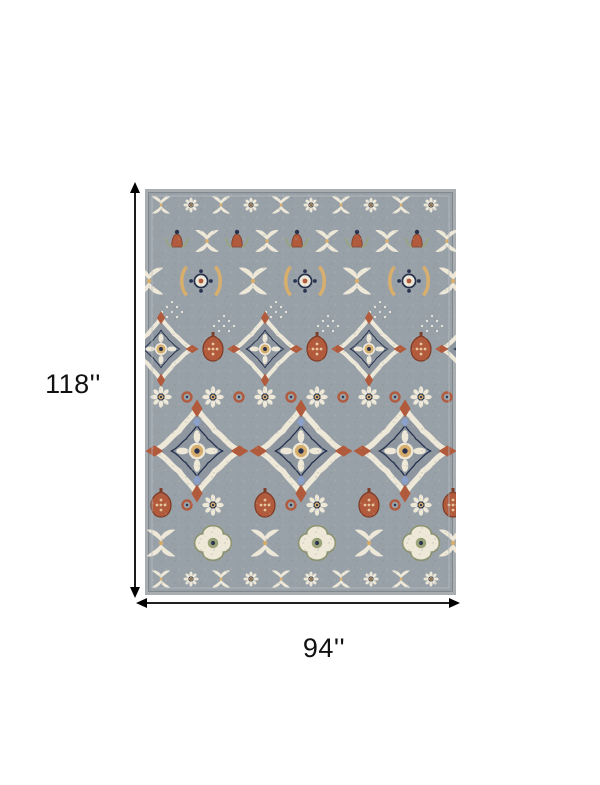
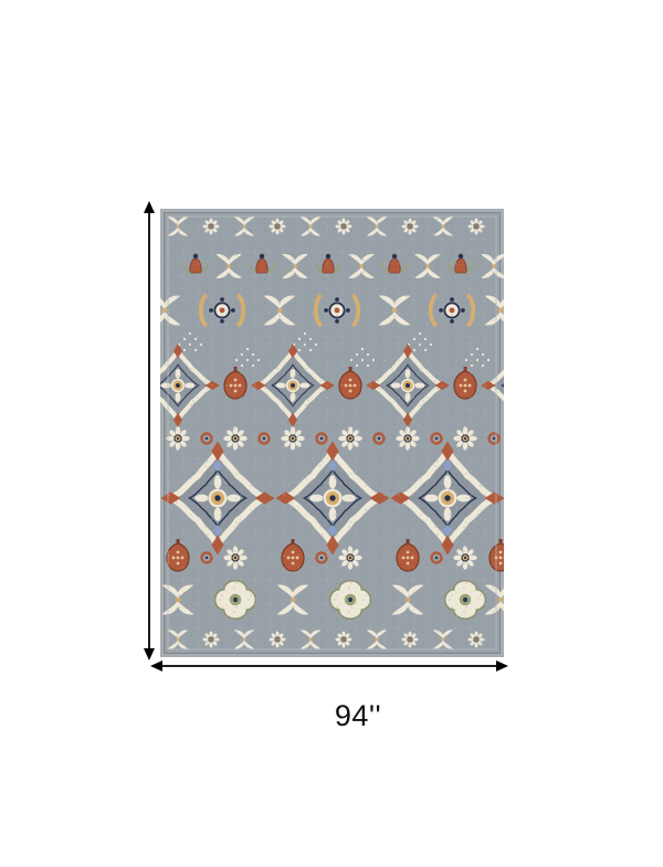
- 118''
  94''
